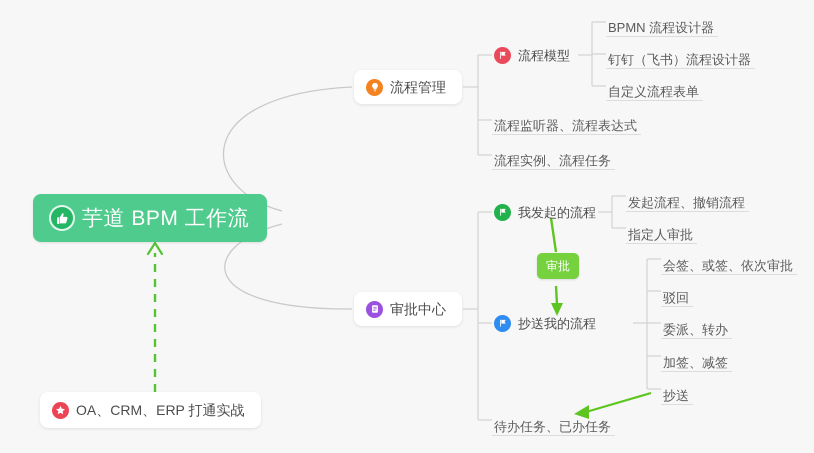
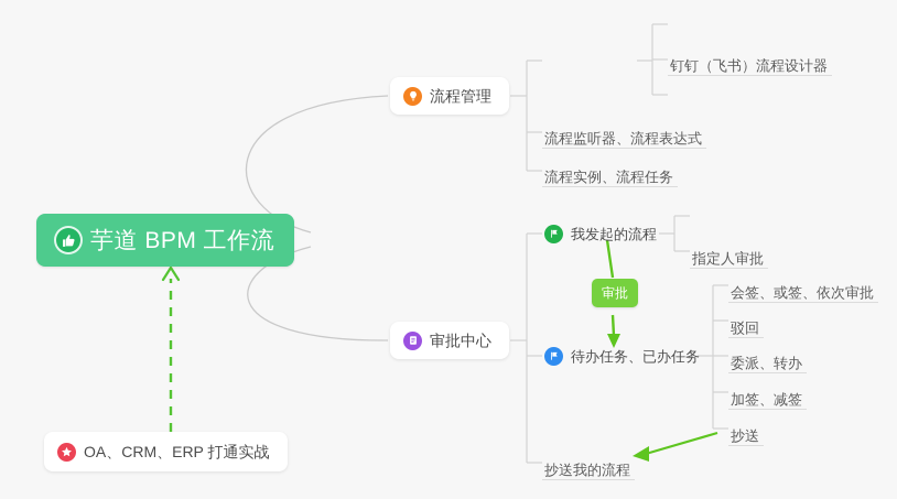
  芋道 BPM 工作流
  OA、CRM、ERP 打通实战
  流程管理
- 流程模型
- BPMN 流程设计器
  钉钉（飞书）流程设计器
- 自定义流程表单
  流程监听器、流程表达式
  流程实例、流程任务
  审批中心
  我发起的流程
- 发起流程、撤销流程
  指定人审批
  审批
- 抄送我的流程
+ 待办任务、已办任务
  会签、或签、依次审批
  驳回
  委派、转办
  加签、减签
  抄送
- 待办任务、已办任务
+ 抄送我的流程
